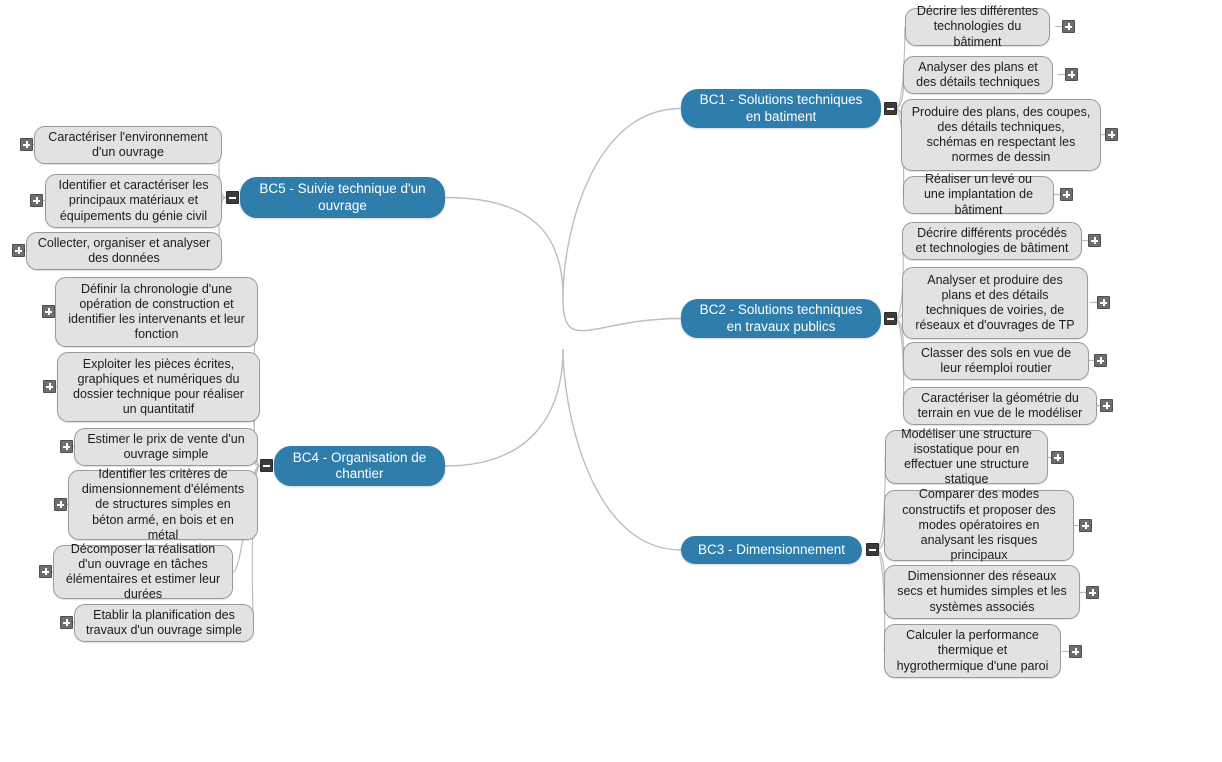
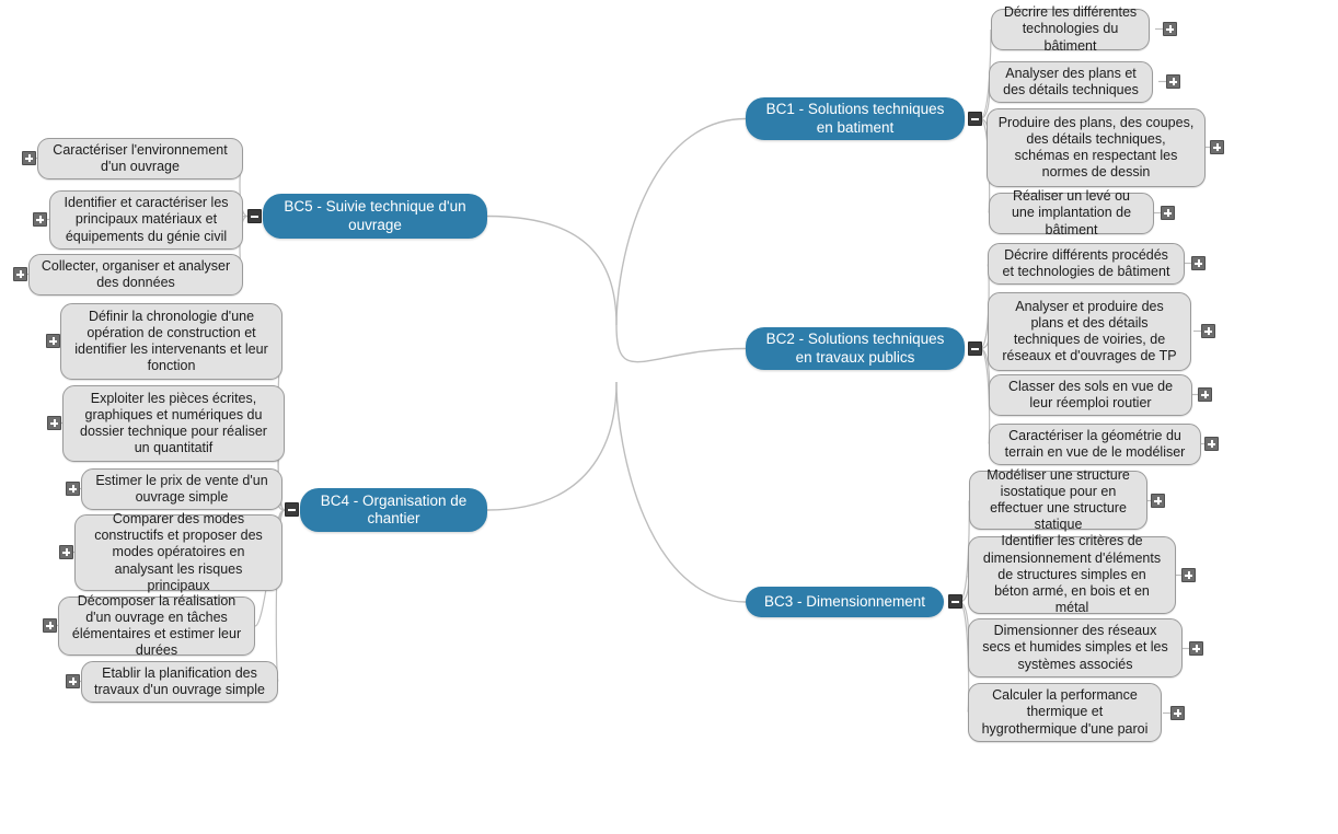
  BC1 - Solutions techniques en batiment
  Décrire les différentes technologies du bâtiment
  Analyser des plans et des détails techniques
  Produire des plans, des coupes, des détails techniques, schémas en respectant les normes de dessin
  Réaliser un levé ou une implantation de bâtiment
  BC2 - Solutions techniques en travaux publics
  Décrire différents procédés et technologies de bâtiment
  Analyser et produire des plans et des détails techniques de voiries, de réseaux et d'ouvrages de TP
  Classer des sols en vue de leur réemploi routier
  Caractériser la géométrie du terrain en vue de le modéliser
  BC3 - Dimensionnement
  Modéliser une structure isostatique pour en effectuer une structure statique
- Comparer des modes constructifs et proposer des modes opératoires en analysant les risques principaux
+ Identifier les critères de dimensionnement d'éléments de structures simples en béton armé, en bois et en métal
  Dimensionner des réseaux secs et humides simples et les systèmes associés
  Calculer la performance thermique et hygrothermique d'une paroi
  BC5 - Suivie technique d'un ouvrage
  Caractériser l'environnement d'un ouvrage
  Identifier et caractériser les principaux matériaux et équipements du génie civil
  Collecter, organiser et analyser des données
  BC4 - Organisation de chantier
  Définir la chronologie d'une opération de construction et identifier les intervenants et leur fonction
  Exploiter les pièces écrites, graphiques et numériques du dossier technique pour réaliser un quantitatif
  Estimer le prix de vente d'un ouvrage simple
- Identifier les critères de dimensionnement d'éléments de structures simples en béton armé, en bois et en métal
+ Comparer des modes constructifs et proposer des modes opératoires en analysant les risques principaux
  Décomposer la réalisation d'un ouvrage en tâches élémentaires et estimer leur durées
  Etablir la planification des travaux d'un ouvrage simple
